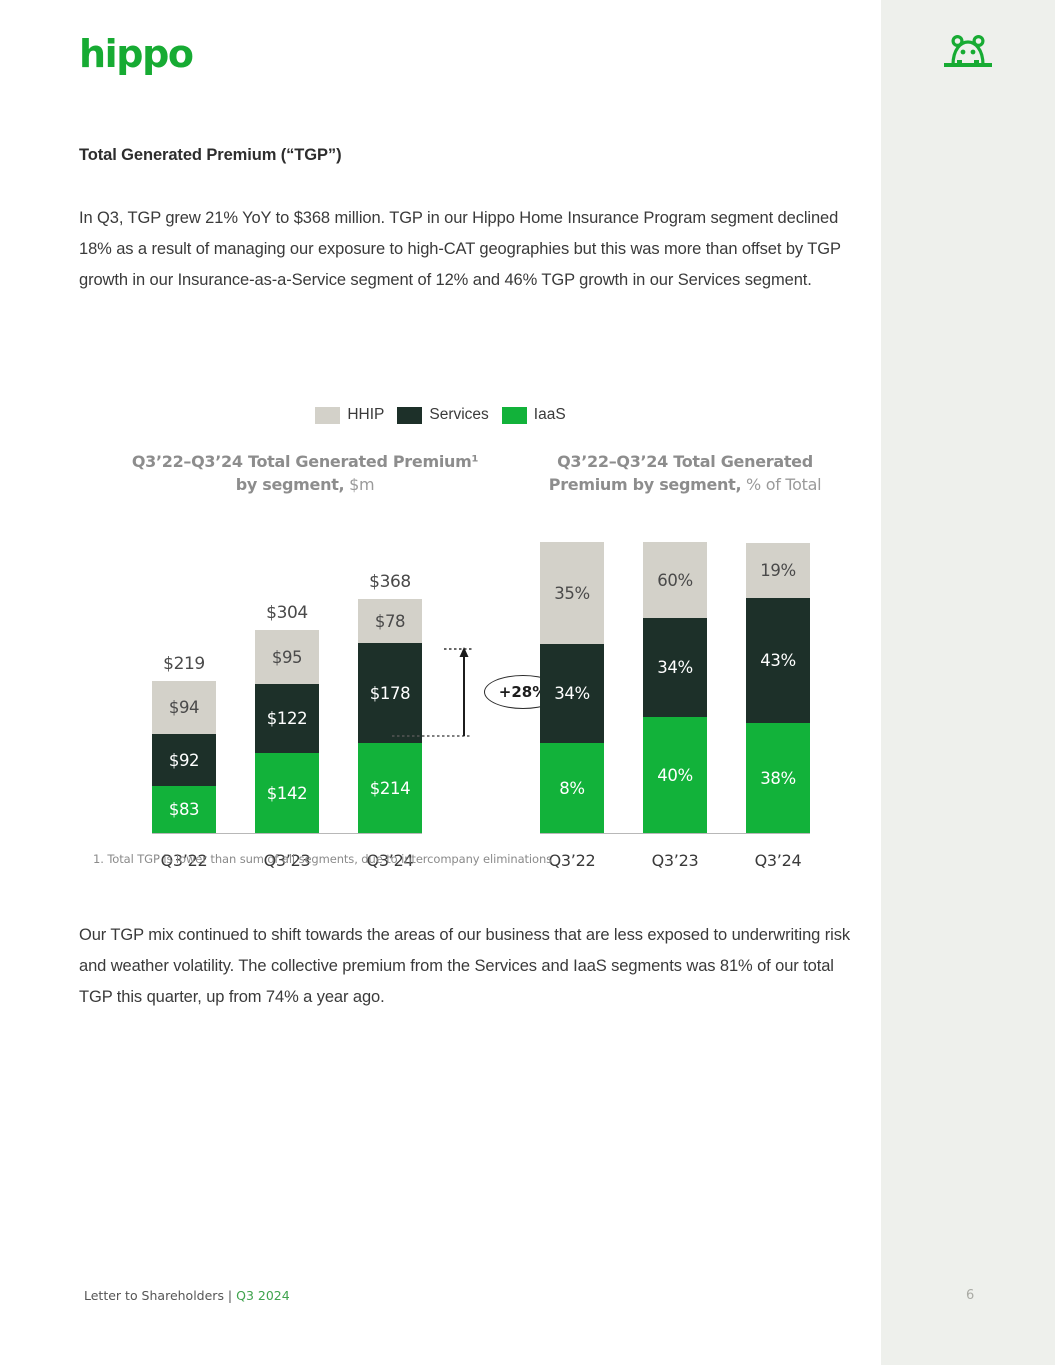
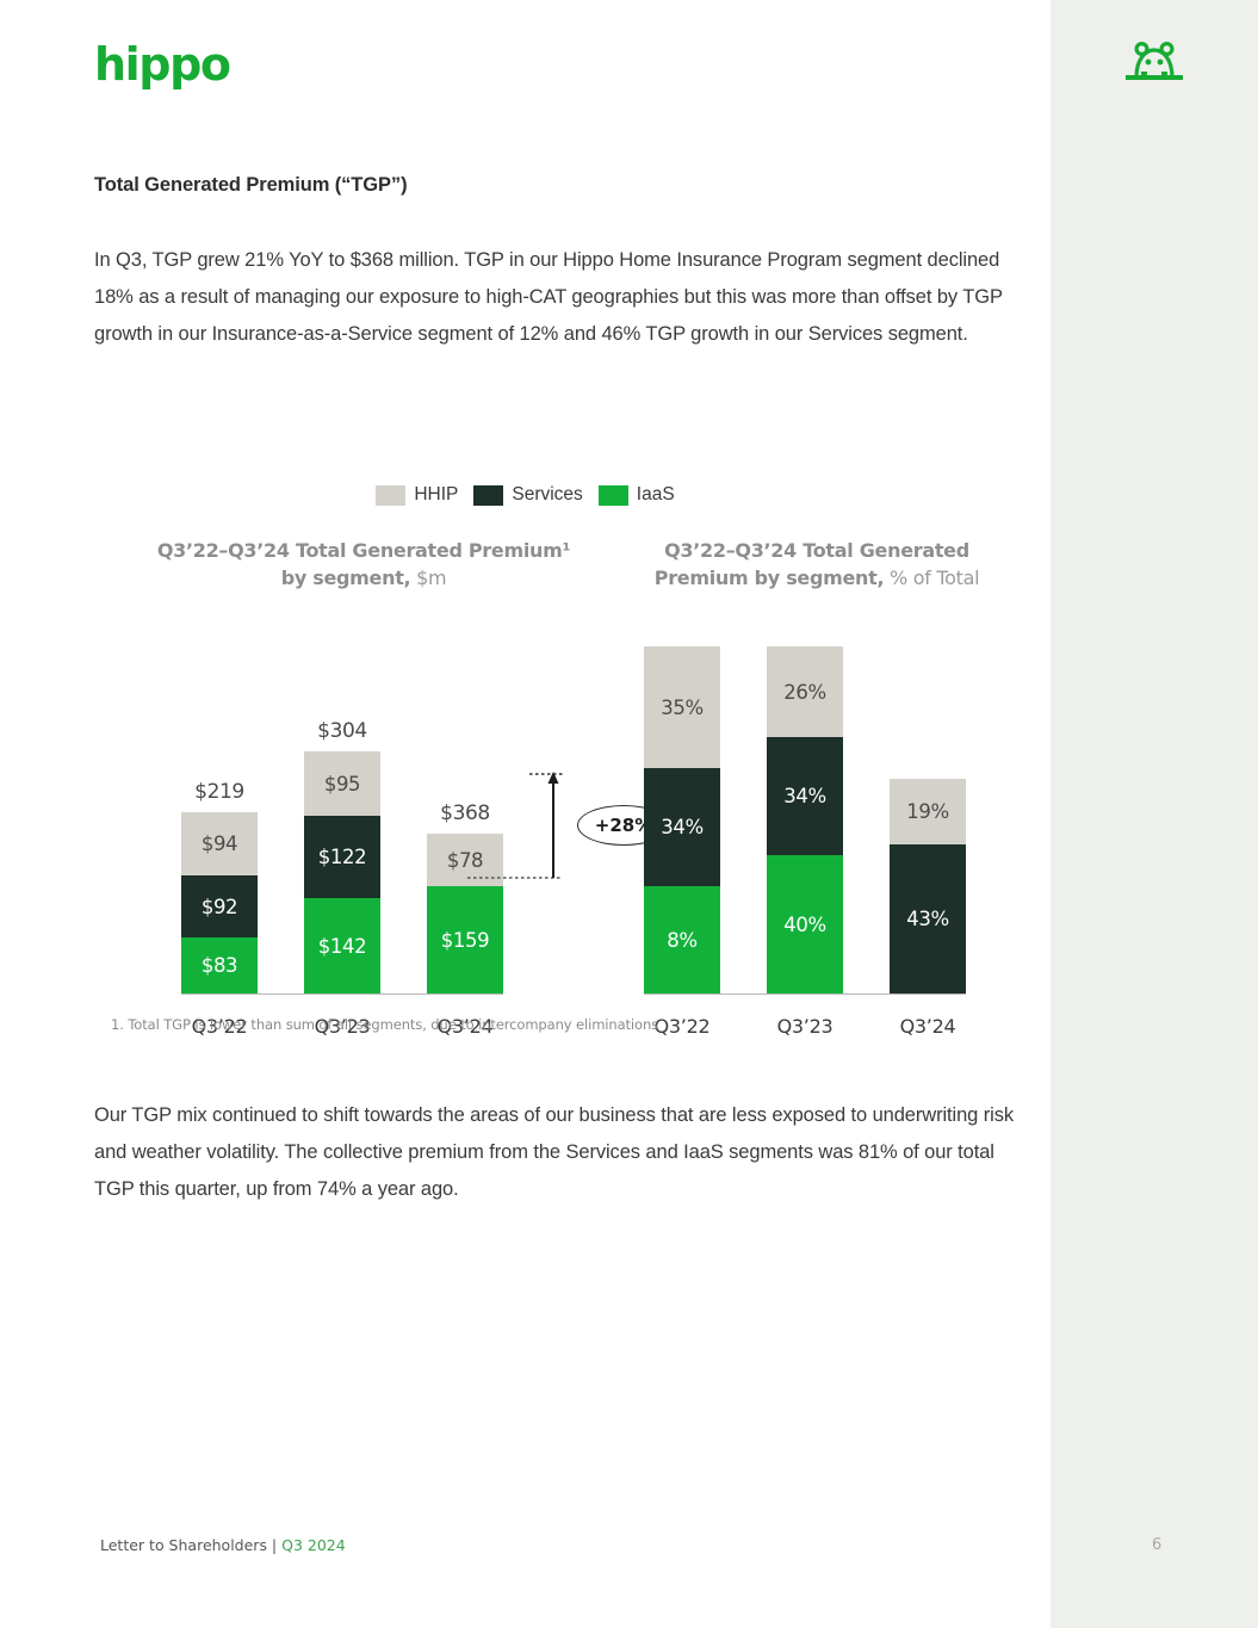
  hippo
  Total Generated Premium (“TGP”)
  In Q3, TGP grew 21% YoY to $368 million. TGP in our Hippo Home Insurance Program segment declined 18% as a result of managing our exposure to high-CAT geographies but this was more than offset by TGP growth in our Insurance-as-a-Service segment of 12% and 46% TGP growth in our Services segment.
  HHIP
  Services
  IaaS
  Q3’22–Q3’24 Total Generated Premium¹ by segment, $m
  Q3’22–Q3’24 Total Generated Premium by segment, % of Total
  $219
  $94
  $92
  $83
  $304
  $95
  $122
  $142
  $368
  $78
- $178
- $214
+ $159
  Q3’22
  Q3’23
  Q3’24
  +28
  35%
  34%
  8%
- 60%
+ 26%
  34%
  40%
  19%
  43%
- 38%
  Q3’22
  Q3’23
  Q3’24
  1. Total TGP is lower than sum of all segments, due to intercompany eliminations
  Our TGP mix continued to shift towards the areas of our business that are less exposed to underwriting risk and weather volatility. The collective premium from the Services and IaaS segments was 81% of our total TGP this quarter, up from 74% a year ago.
  Letter to Shareholders | Q3 2024
  6
